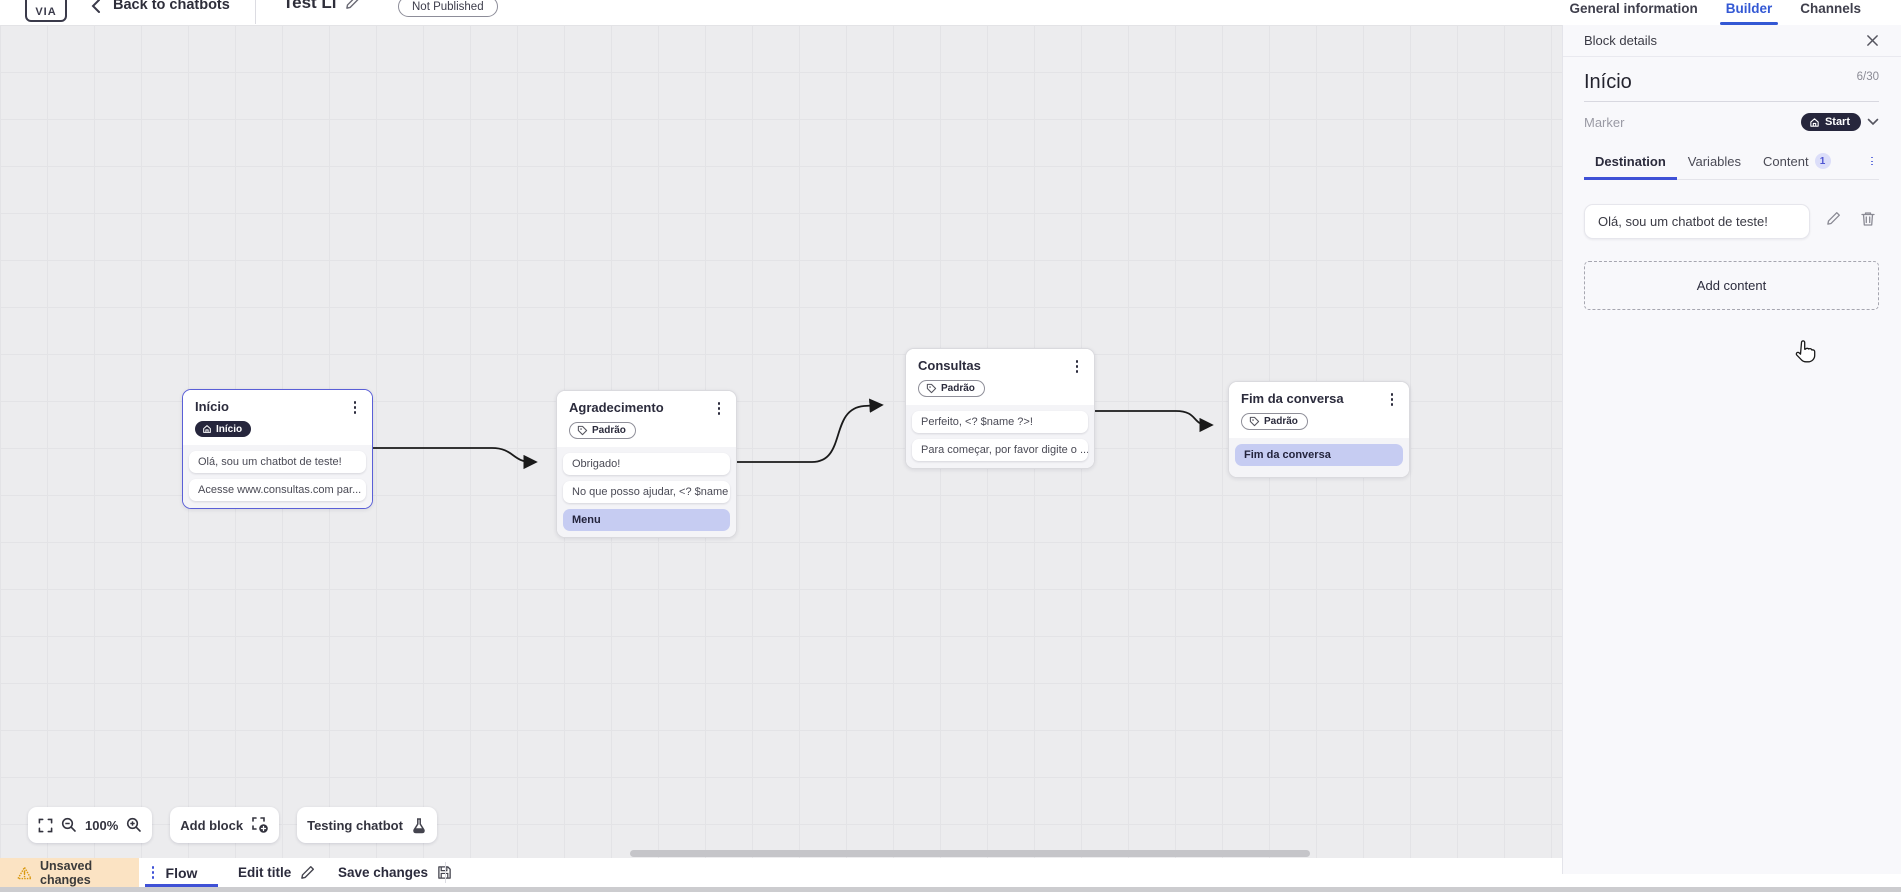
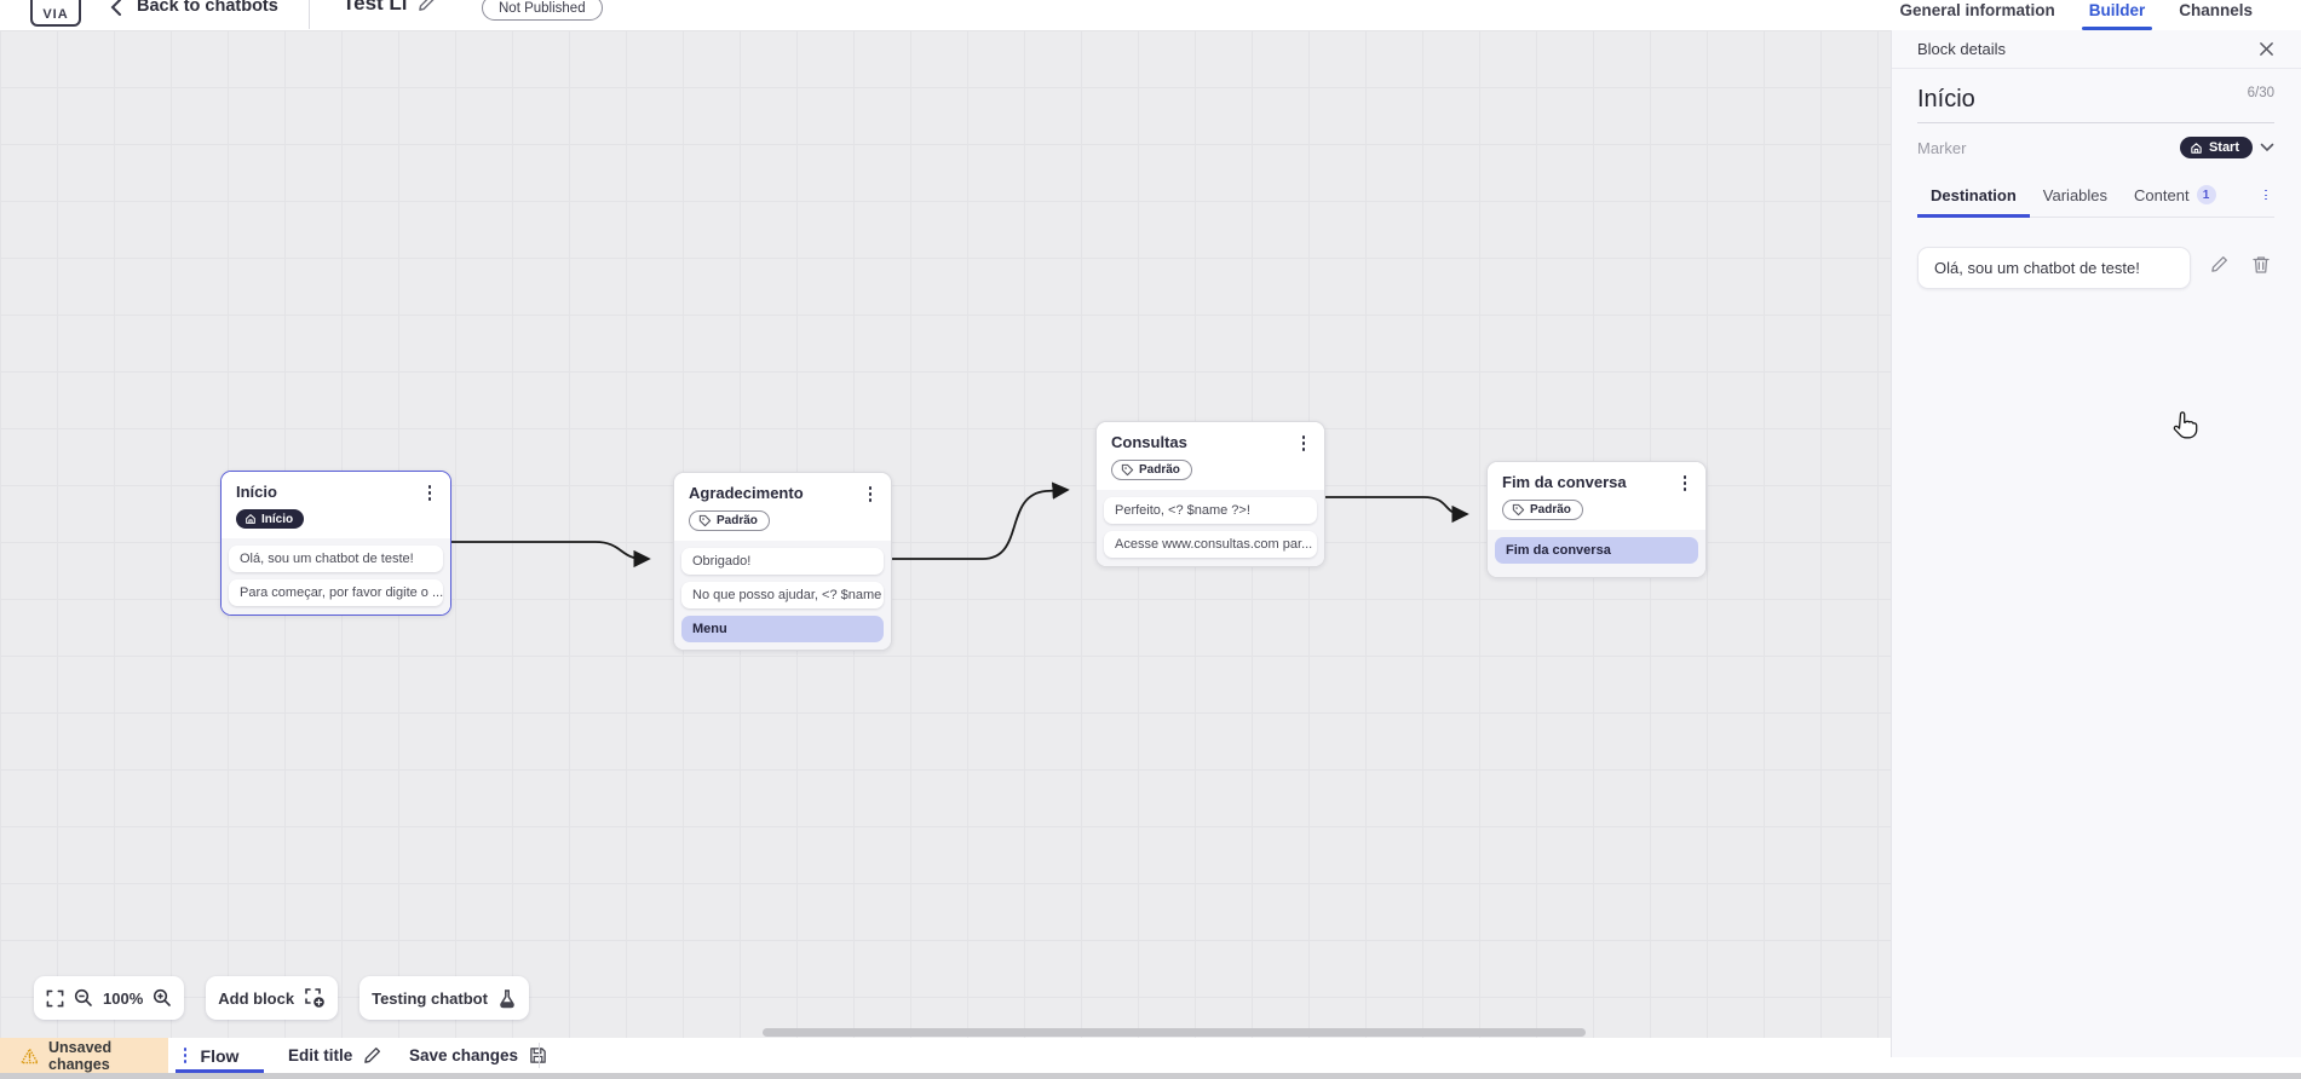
  VIA
  Back to chatbots
  Test Li
  Not Published
  General information
  Builder
  Channels
  Início
  Início
  Olá, sou um chatbot de teste!
- Acesse www.consultas.com par...
+ Para começar, por favor digite o ...
  Agradecimento
  Padrão
  Obrigado!
  No que posso ajudar, <? $name
  Menu
  Consultas
  Padrão
  Perfeito, <? $name ?>!
- Para começar, por favor digite o ...
+ Acesse www.consultas.com par...
  Fim da conversa
  Padrão
  Fim da conversa
  100%
  Add block
  Testing chatbot
  Block details
  Início
  6/30
  Marker
  Start
  Destination
  Variables
  Content
  1
  Olá, sou um chatbot de teste!
- Add content
  Unsaved changes
  Flow
  Edit title
  Save changes
